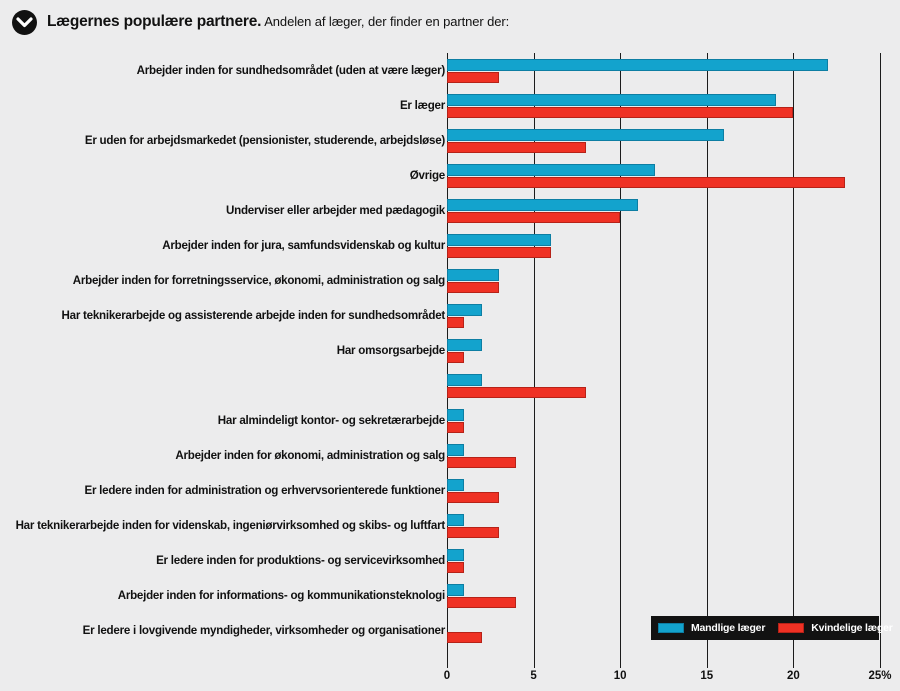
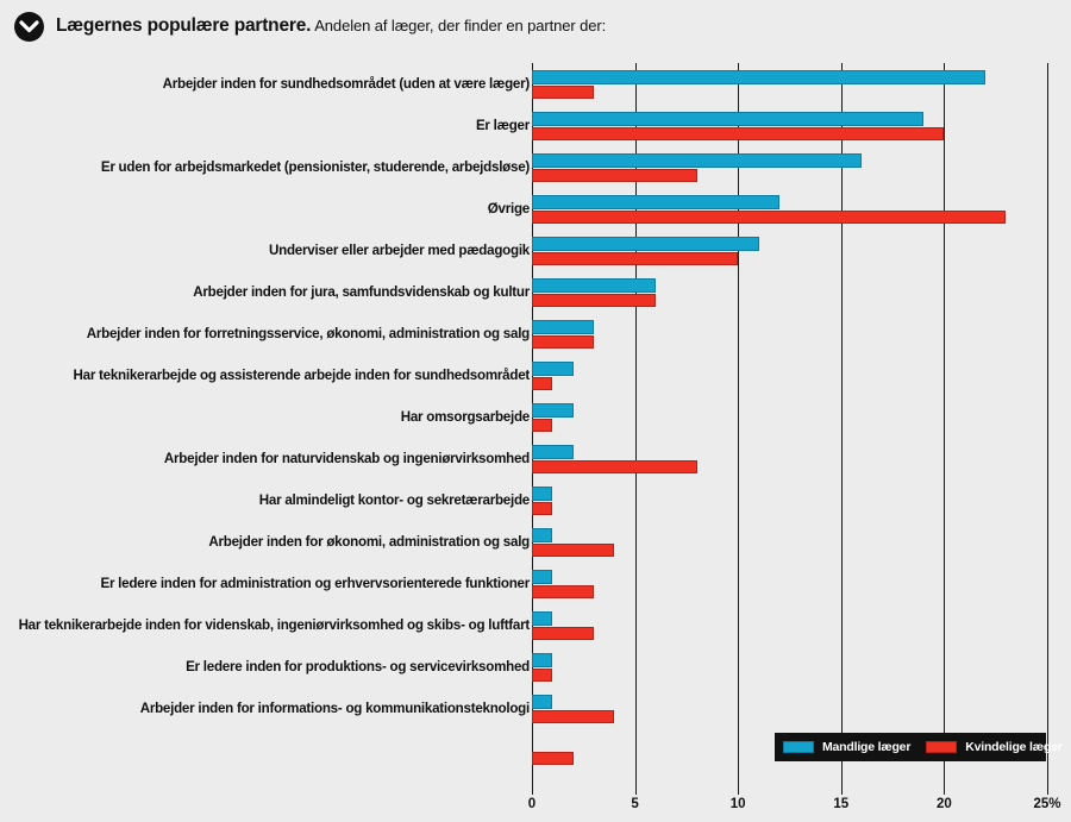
  Lægernes populære partnere. Andelen af læger, der finder en partner der:
  Mandlige læger
  Kvindelige læger
  0
  5
  10
  15
  20
  25%
  Arbejder inden for sundhedsområdet (uden at være læger)
  Er læger
  Er uden for arbejdsmarkedet (pensionister, studerende, arbejdsløse)
  Øvrige
  Underviser eller arbejder med pædagogik
  Arbejder inden for jura, samfundsvidenskab og kultur
  Arbejder inden for forretningsservice, økonomi, administration og salg
  Har teknikerarbejde og assisterende arbejde inden for sundhedsområdet
  Har omsorgsarbejde
+ Arbejder inden for naturvidenskab og ingeniørvirksomhed
  Har almindeligt kontor- og sekretærarbejde
  Arbejder inden for økonomi, administration og salg
  Er ledere inden for administration og erhvervsorienterede funktioner
  Har teknikerarbejde inden for videnskab, ingeniørvirksomhed og skibs- og luftfart
  Er ledere inden for produktions- og servicevirksomhed
  Arbejder inden for informations- og kommunikationsteknologi
- Er ledere i lovgivende myndigheder, virksomheder og organisationer
